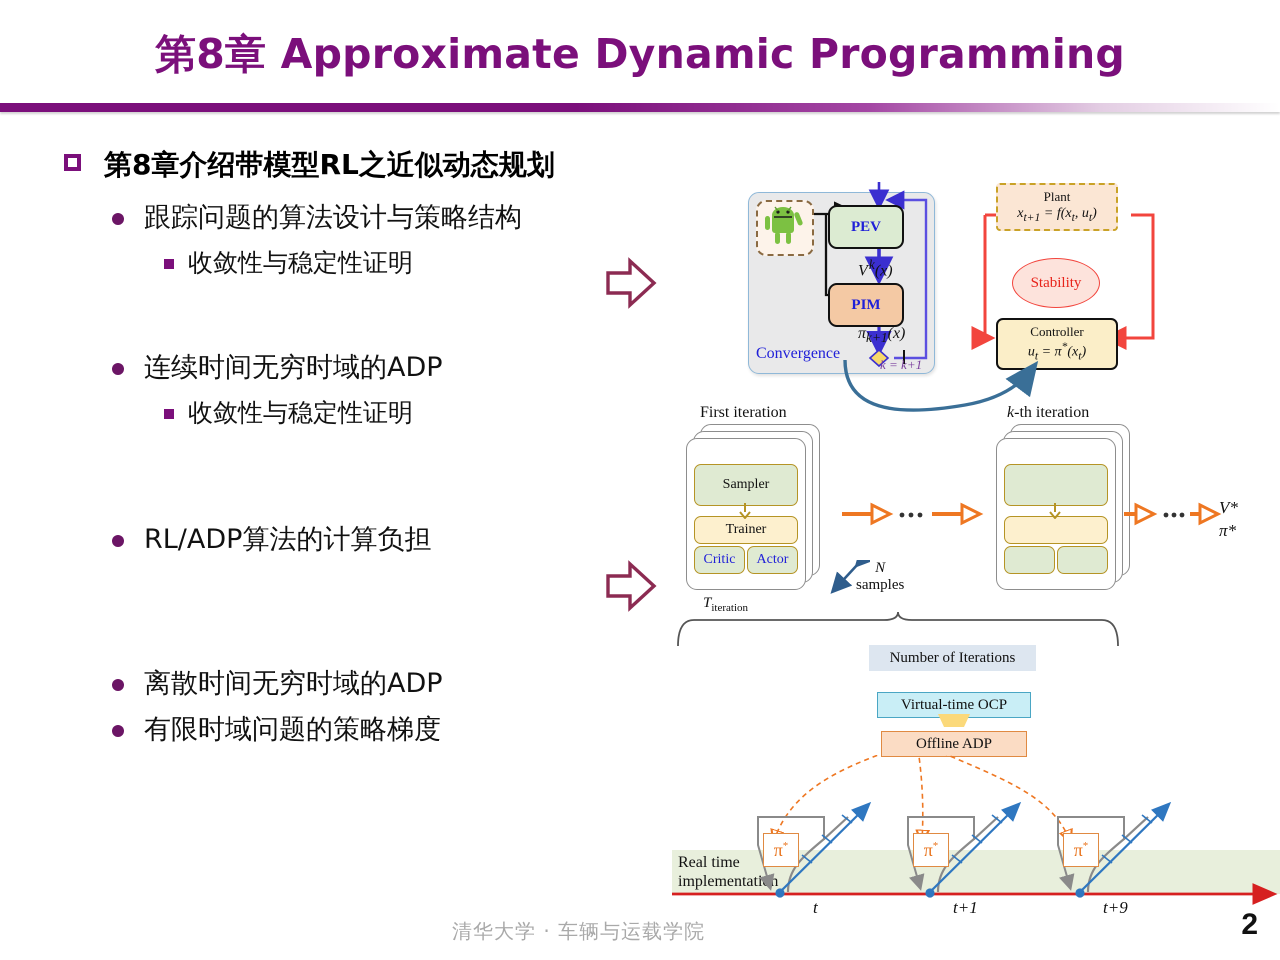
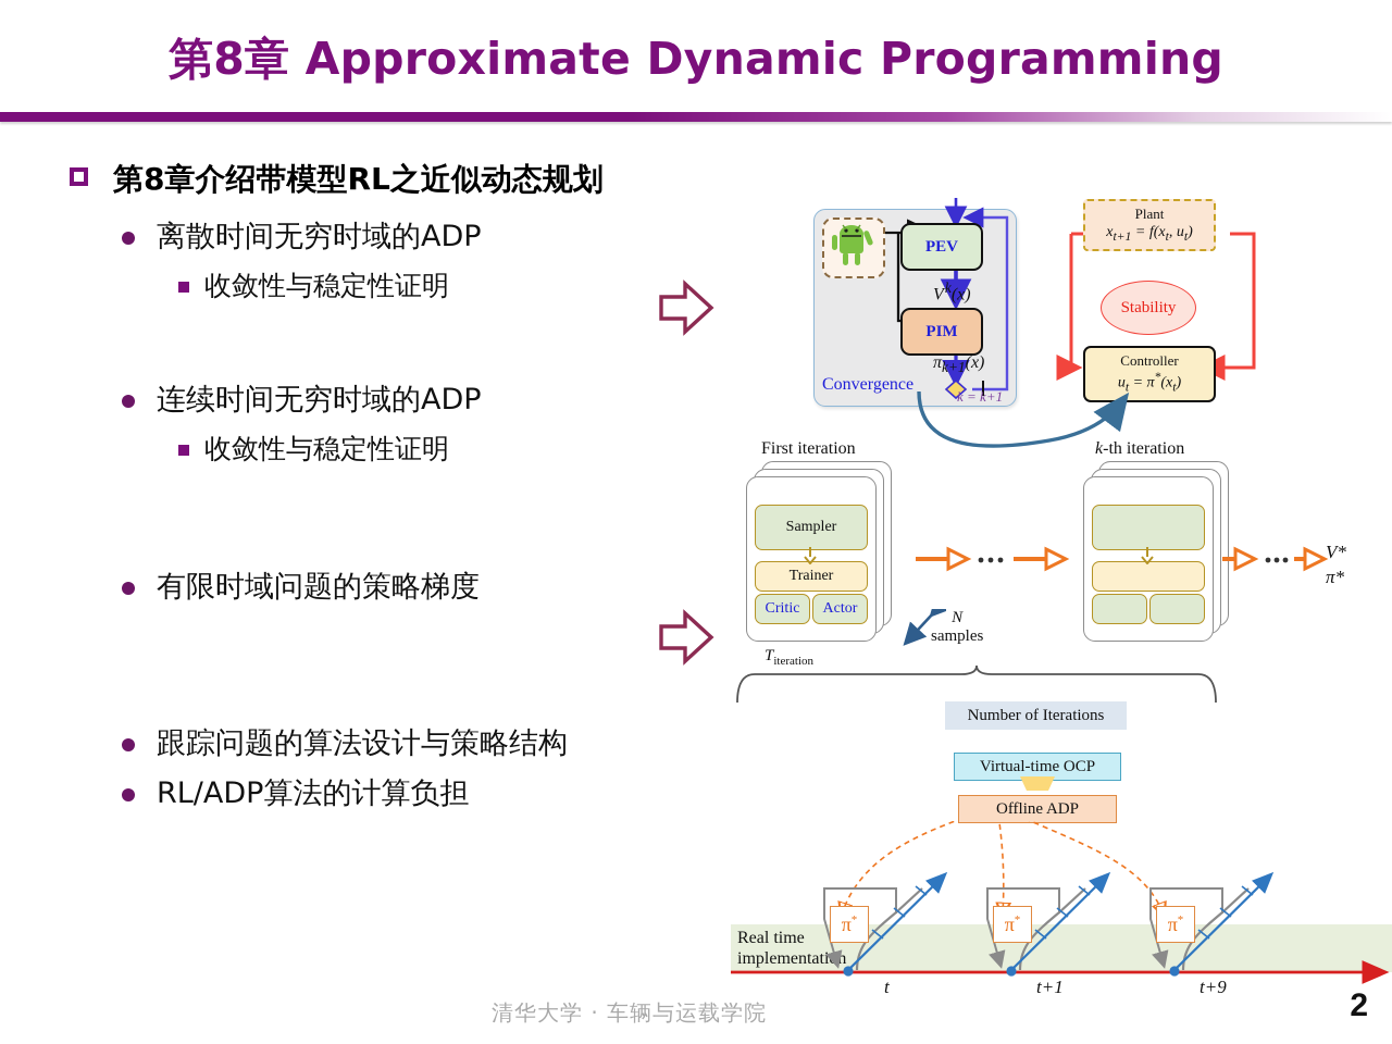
  第8章 Approximate Dynamic Programming
  第8章介绍带模型RL之近似动态规划
- 跟踪问题的算法设计与策略结构
+ 离散时间无穷时域的ADP
  收敛性与稳定性证明
  连续时间无穷时域的ADP
  收敛性与稳定性证明
- RL/ADP算法的计算负担
+ 有限时域问题的策略梯度
- 离散时间无穷时域的ADP
+ 跟踪问题的算法设计与策略结构
- 有限时域问题的策略梯度
+ RL/ADP算法的计算负担
  PEV
  PIM
  V k(x)
  πk+1(x)
  Convergence
  k = k+1
  Plant
  xt+1 = f(xt, ut)
  Stability
  Controller
  ut = π*(xt)
  First iteration
  k-th iteration
  Sampler
  Trainer
  Critic
  Actor
  Titeration
  N
  samples
  V*
  π*
  Number of Iterations
  Virtual-time OCP
  Offline ADP
  Real time
  implementation
  π*
  π*
  π*
  t
  t+1
  t+9
  清华大学 · 车辆与运载学院
  2
